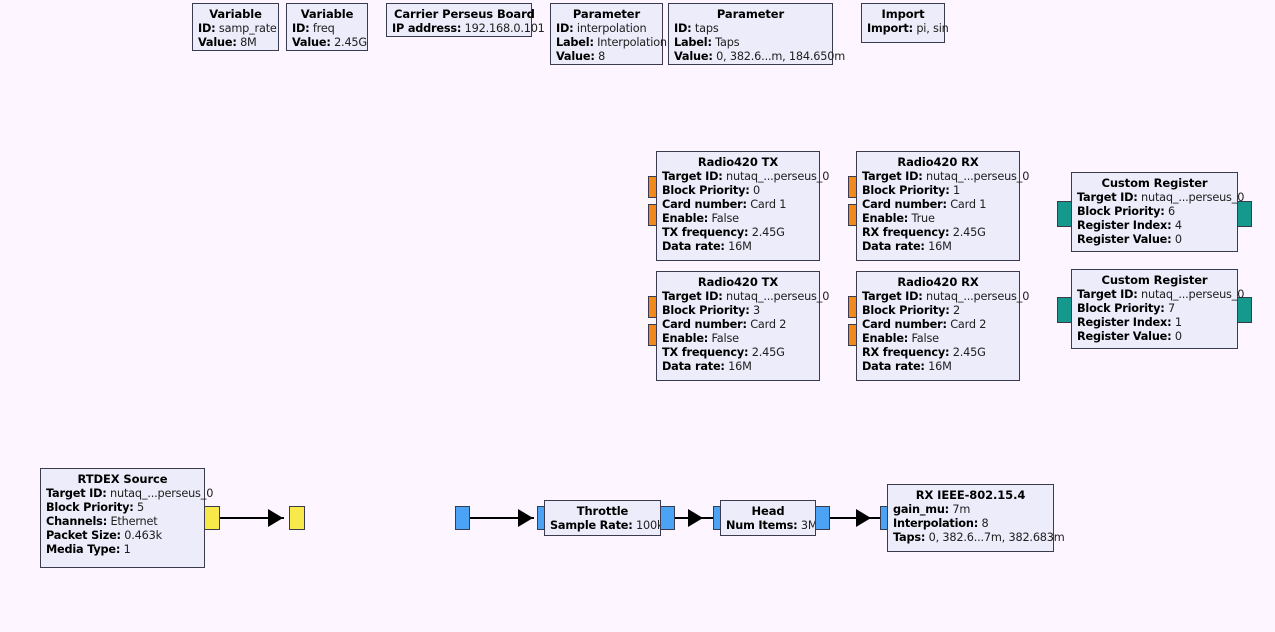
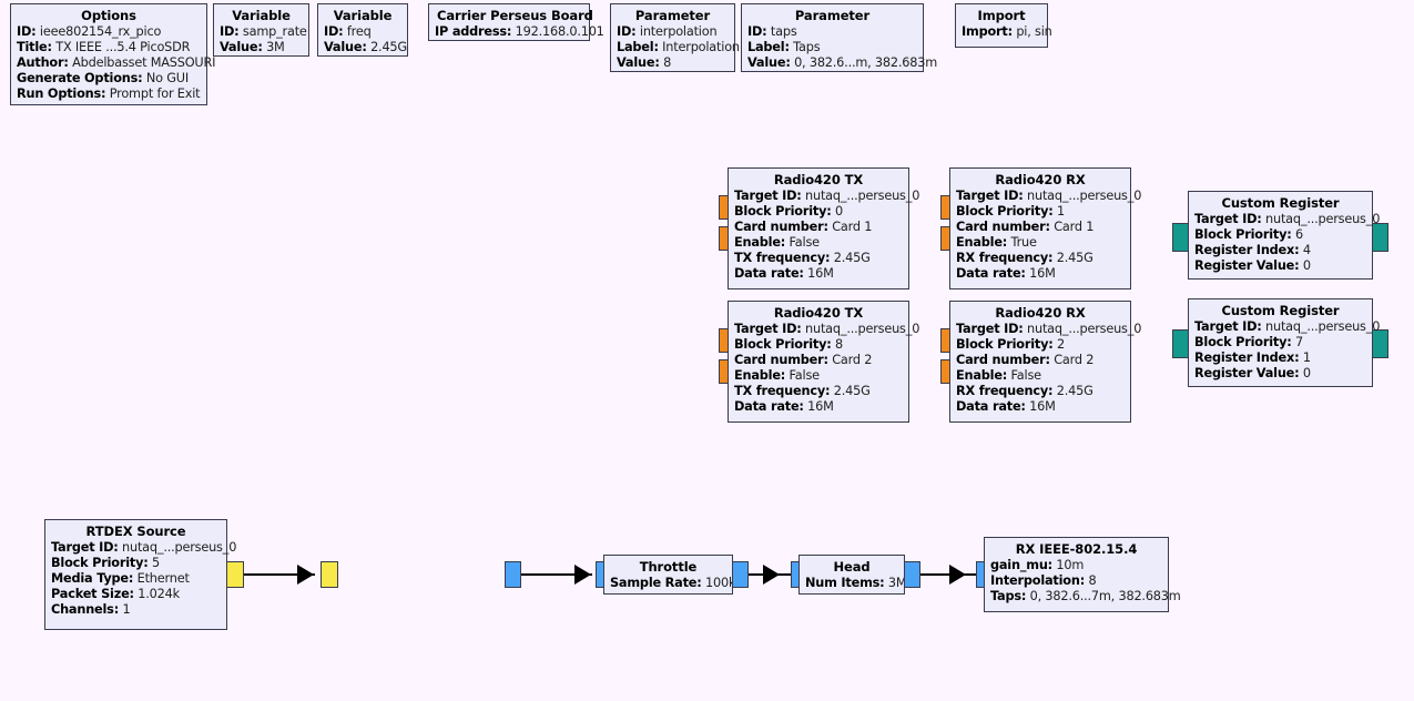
+ Options
+ ID: ieee802154_rx_pico
+ Title: TX IEEE ...5.4 PicoSDR
+ Author: Abdelbasset MASSOURI
+ Generate Options: No GUI
+ Run Options: Prompt for Exit
  Variable
  ID: samp_rate
- Value: 8M
+ Value: 3M
  Variable
  ID: freq
  Value: 2.45G
  Carrier Perseus Board
  IP address: 192.168.0.101
  Parameter
  ID: interpolation
  Label: Interpolation
  Value: 8
  Parameter
  ID: taps
  Label: Taps
- Value: 0, 382.6...m, 184.650m
+ Value: 0, 382.6...m, 382.683m
  Import
  Import: pi, sin
  Radio420 TX
  Target ID: nutaq_...perseus_0
  Block Priority: 0
  Card number: Card 1
  Enable: False
  TX frequency: 2.45G
  Data rate: 16M
  Radio420 RX
  Target ID: nutaq_...perseus_0
  Block Priority: 1
  Card number: Card 1
  Enable: True
  RX frequency: 2.45G
  Data rate: 16M
  Radio420 TX
  Target ID: nutaq_...perseus_0
- Block Priority: 3
+ Block Priority: 8
  Card number: Card 2
  Enable: False
  TX frequency: 2.45G
  Data rate: 16M
  Radio420 RX
  Target ID: nutaq_...perseus_0
  Block Priority: 2
  Card number: Card 2
  Enable: False
  RX frequency: 2.45G
  Data rate: 16M
  Custom Register
  Target ID: nutaq_...perseus_0
  Block Priority: 6
  Register Index: 4
  Register Value: 0
  Custom Register
  Target ID: nutaq_...perseus_0
  Block Priority: 7
  Register Index: 1
  Register Value: 0
  RTDEX Source
  Target ID: nutaq_...perseus_0
  Block Priority: 5
- Channels: Ethernet
+ Media Type: Ethernet
- Packet Size: 0.463k
+ Packet Size: 1.024k
- Media Type: 1
+ Channels: 1
  Throttle
  Sample Rate: 100
  Head
  Num Items: 3M
  RX IEEE-802.15.4
- gain_mu: 7m
+ gain_mu: 10m
  Interpolation: 8
  Taps: 0, 382.6...7m, 382.683m
